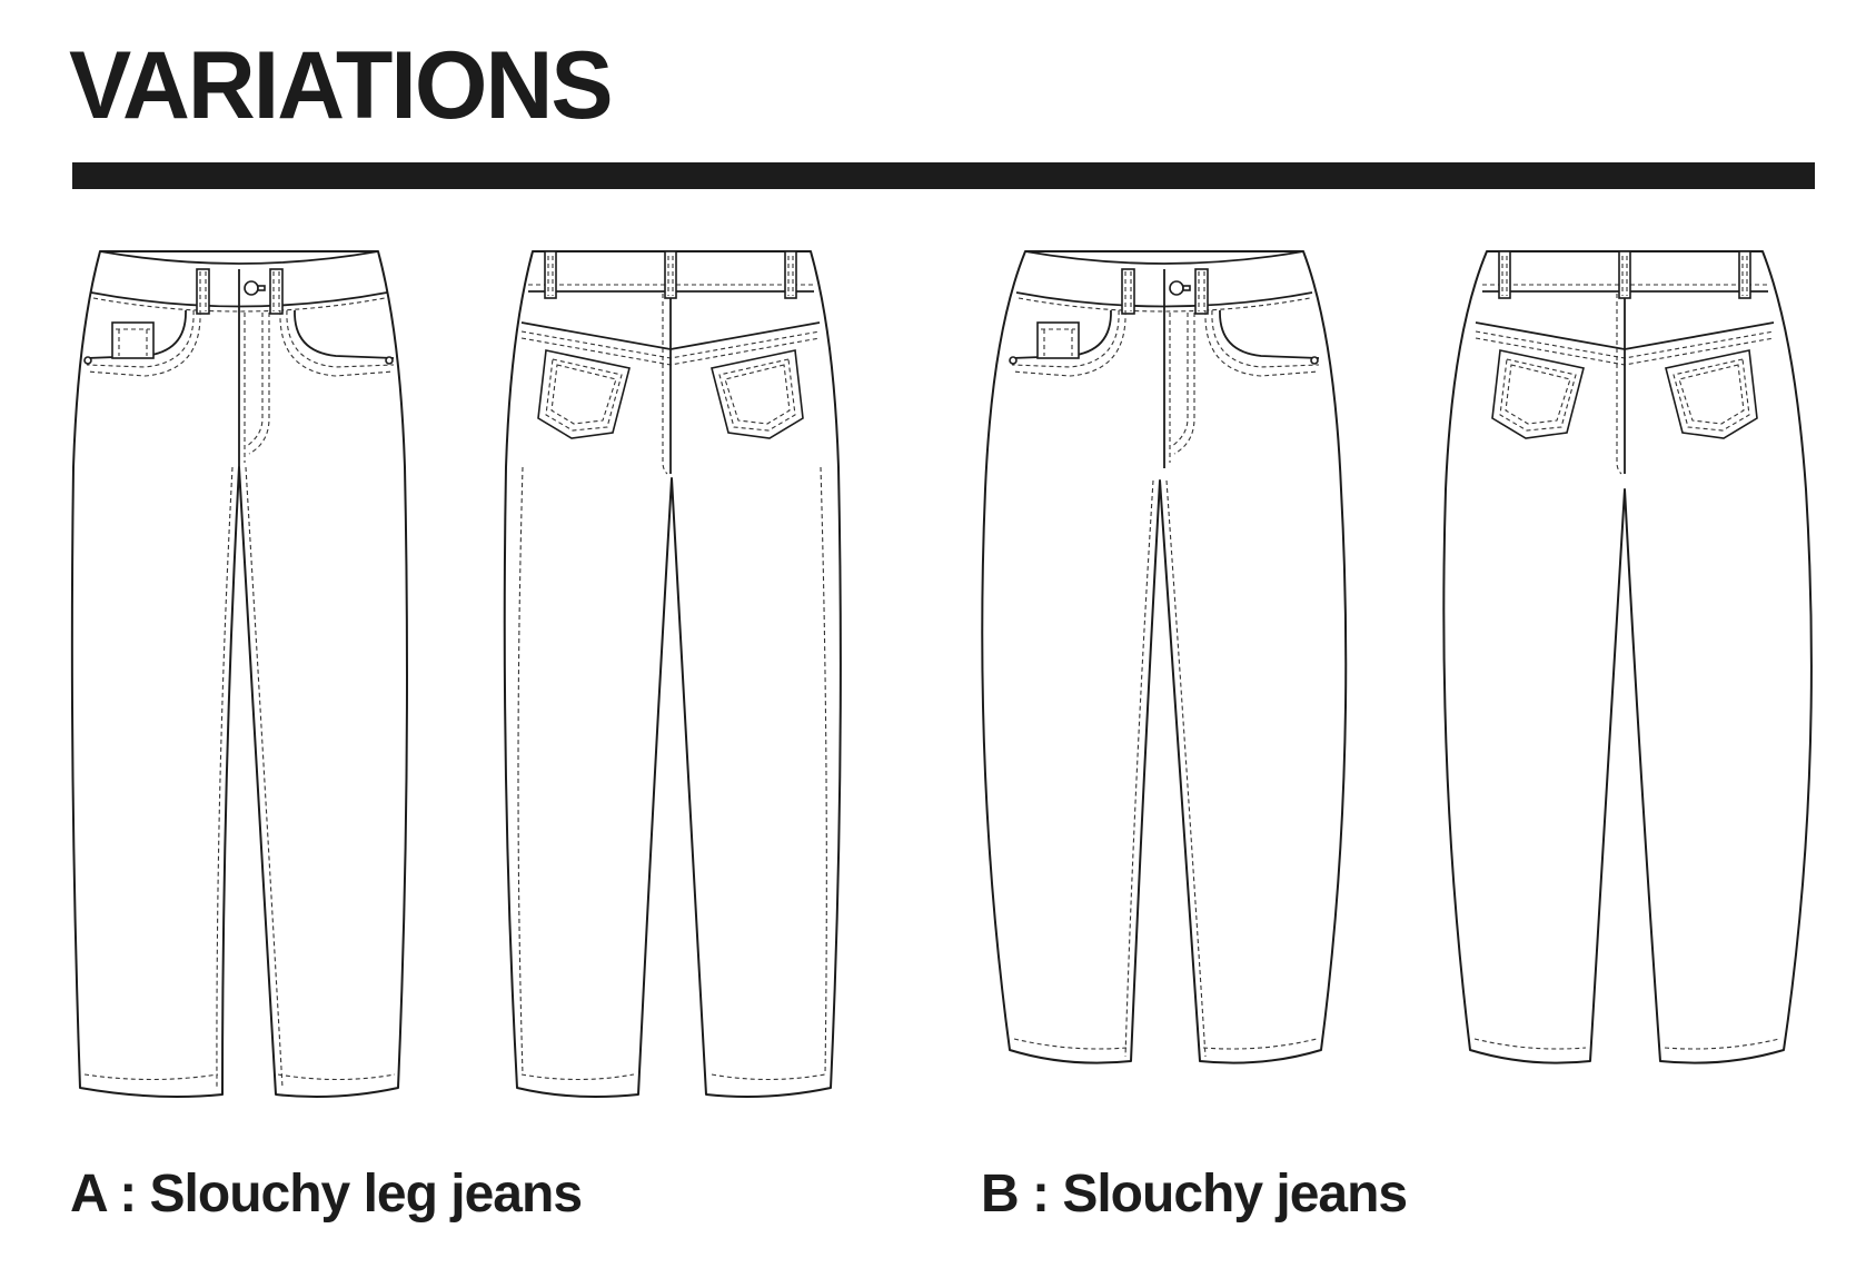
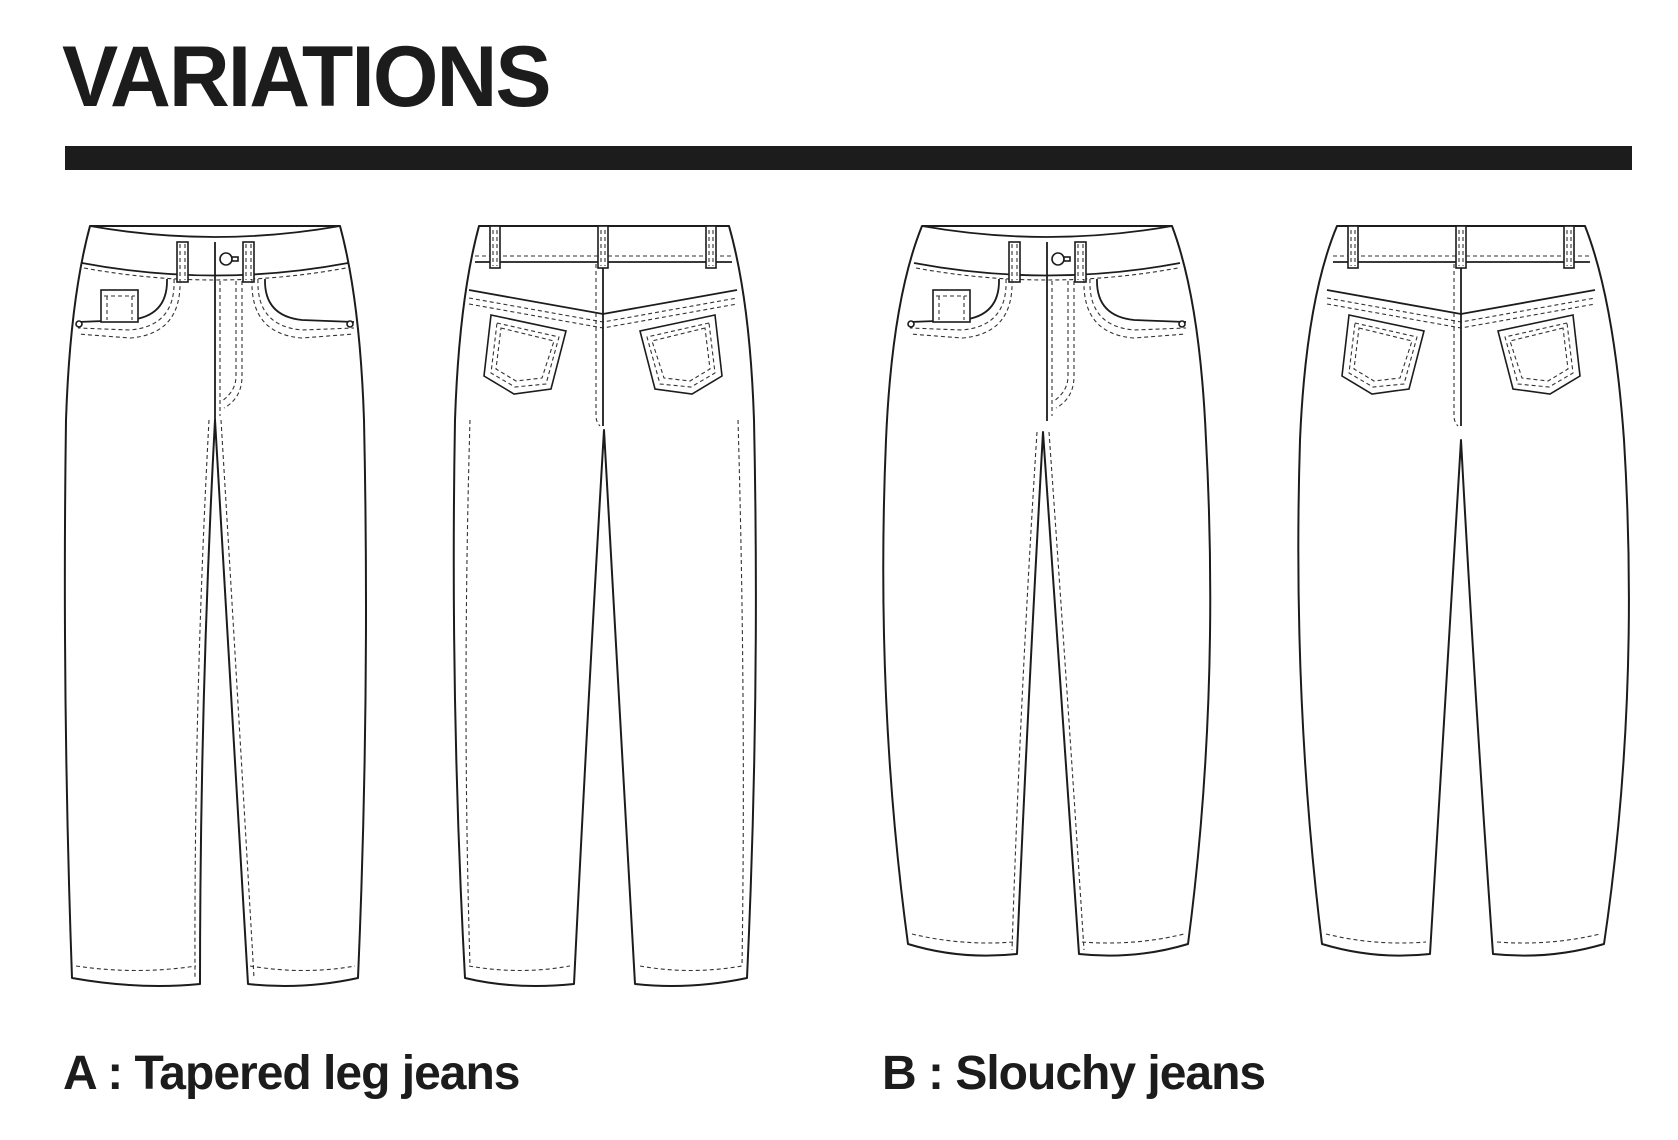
  VARIATIONS
- A : Slouchy leg jeans
+ A : Tapered leg jeans
  B : Slouchy jeans
